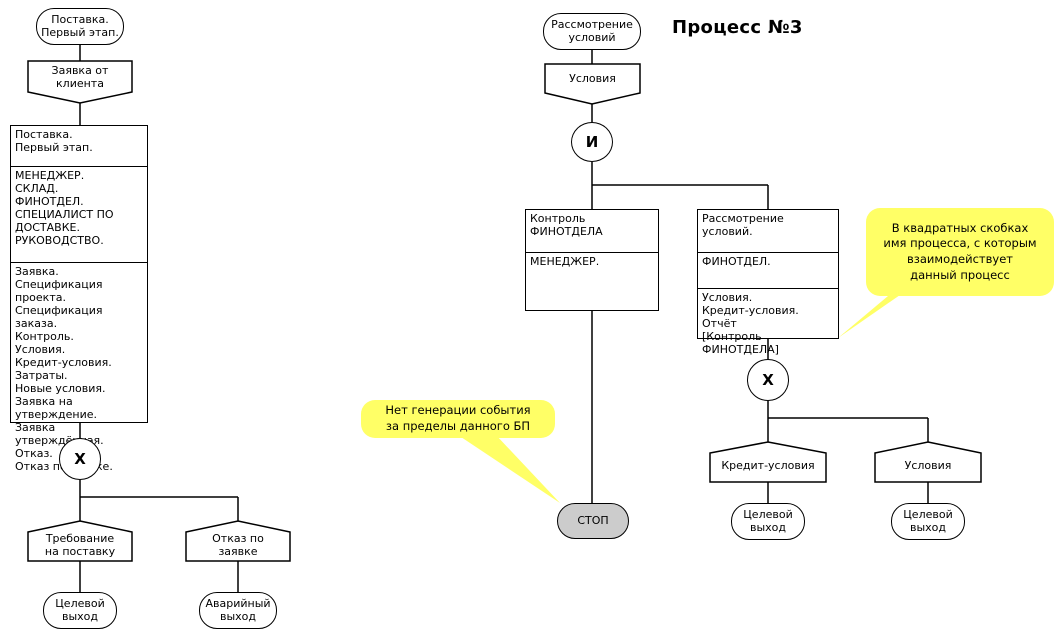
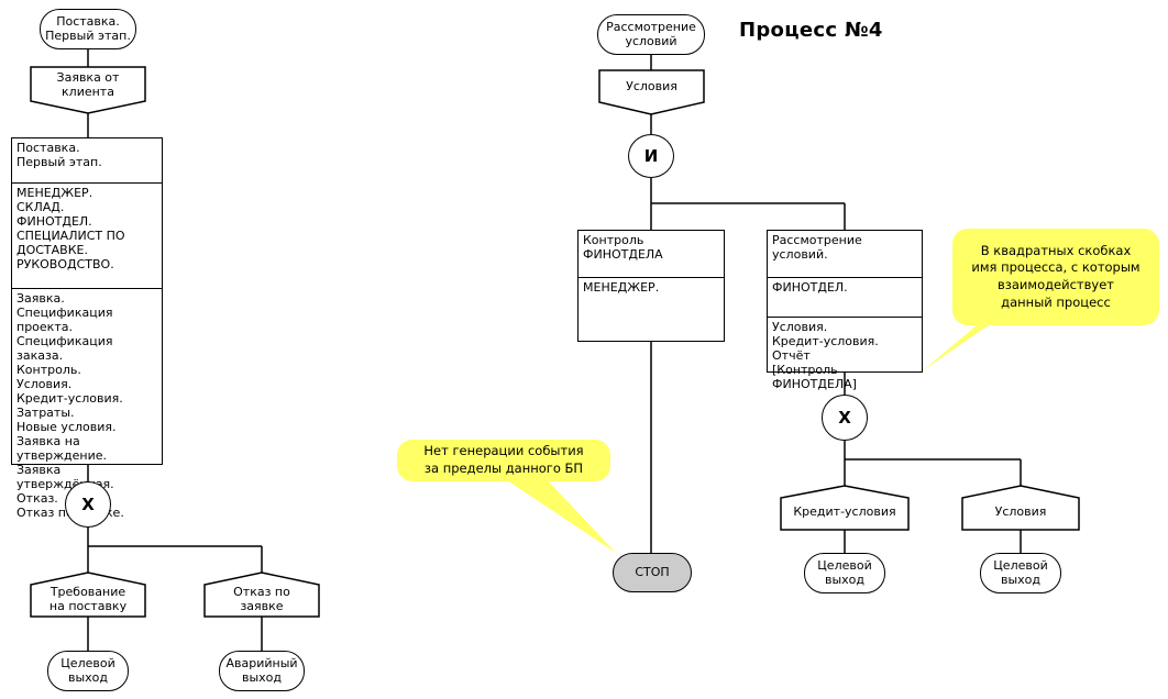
- Процесс №3
+ Процесс №4
  Поставка.
  Первый этап.
  Заявка от
  клиента
  Поставка.
  Первый этап.
  МЕНЕДЖЕР.
  СКЛАД.
  ФИНОТДЕЛ.
  СПЕЦИАЛИСТ ПО
  ДОСТАВКЕ.
  РУКОВОДСТВО.
  Заявка.
  Спецификация проекта.
  Спецификация заказа.
  Контроль.
  Условия.
  Кредит-условия.
  Затраты.
  Новые условия.
  Заявка на утверждение.
  Заявка утверждя.
  Отказ.
  X
  Требование
  на поставку
  Отказ по
  заявке
  Целевой
  выход
  Аварийный
  выход
  Рассмотрение
  условий
  Условия
  И
  Контроль
  ФИНОТДЕЛА
  МЕНЕДЖЕР.
  Рассмотрение
  условий.
  ФИНОТДЕЛ.
  Условия.
  Кредит-условия.
  Отчёт
  [Контроль ФИНОТДЕЛА]
  СТОП
  X
  Кредит-условия
  Условия
  Целевой
  выход
  Целевой
  выход
  Нет генерации события
  за пределы данного БП
  В квадратных скобках
  имя процесса, с которым
  взаимодействует
  данный процесс
